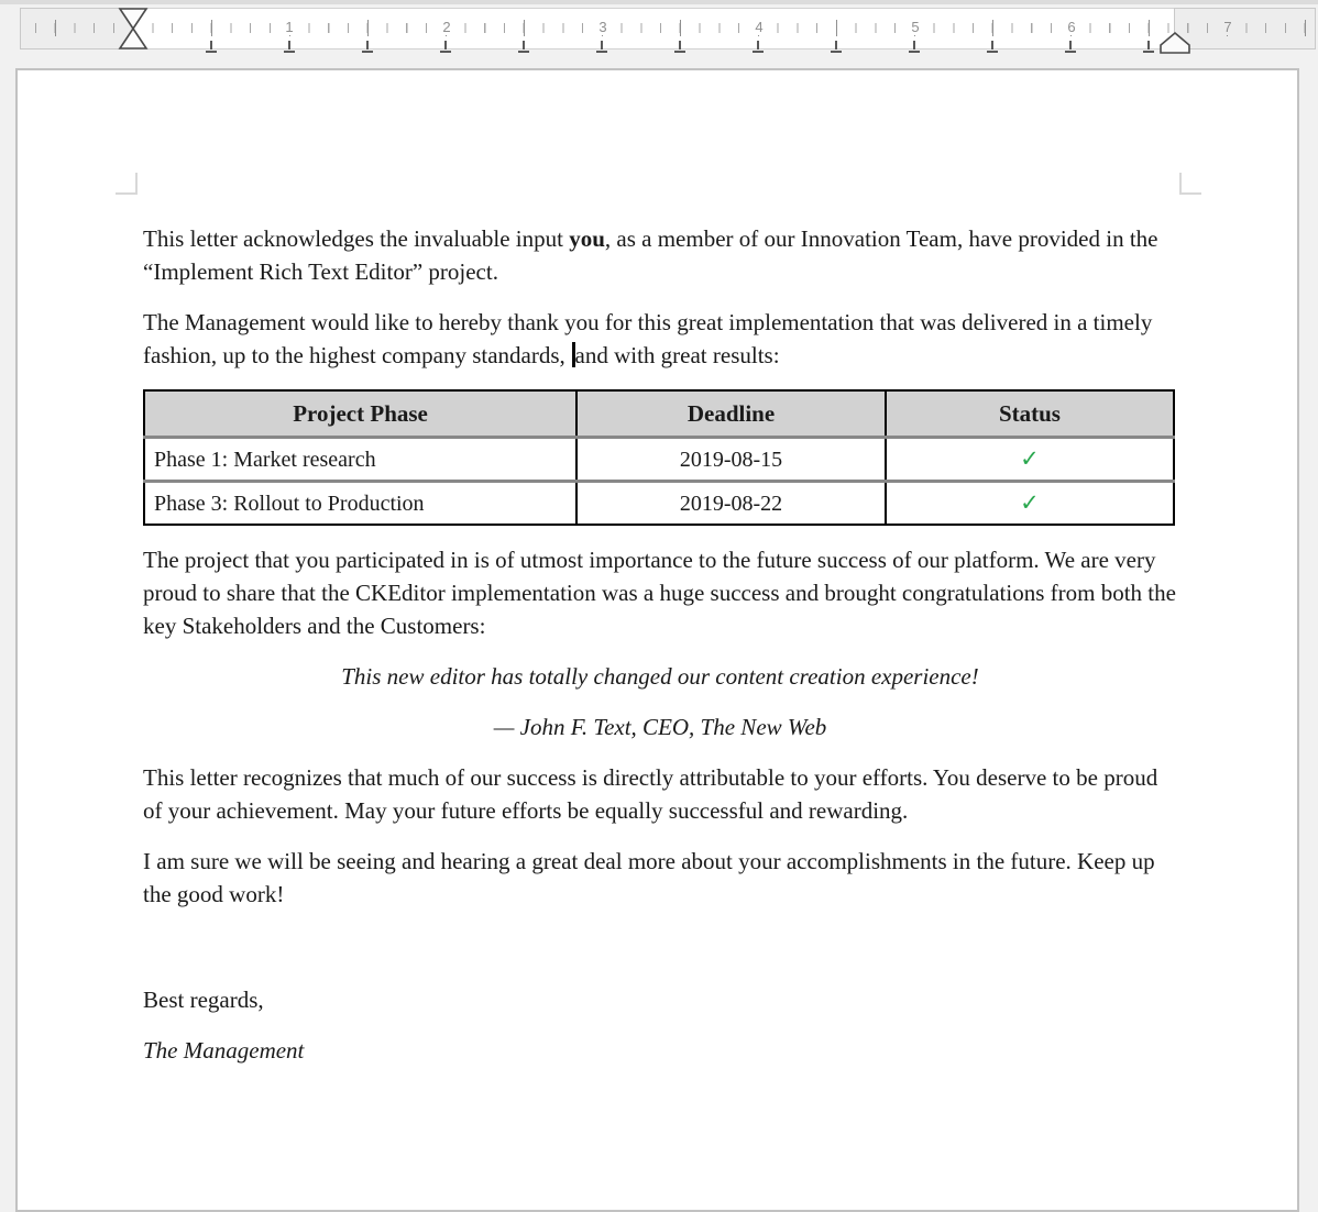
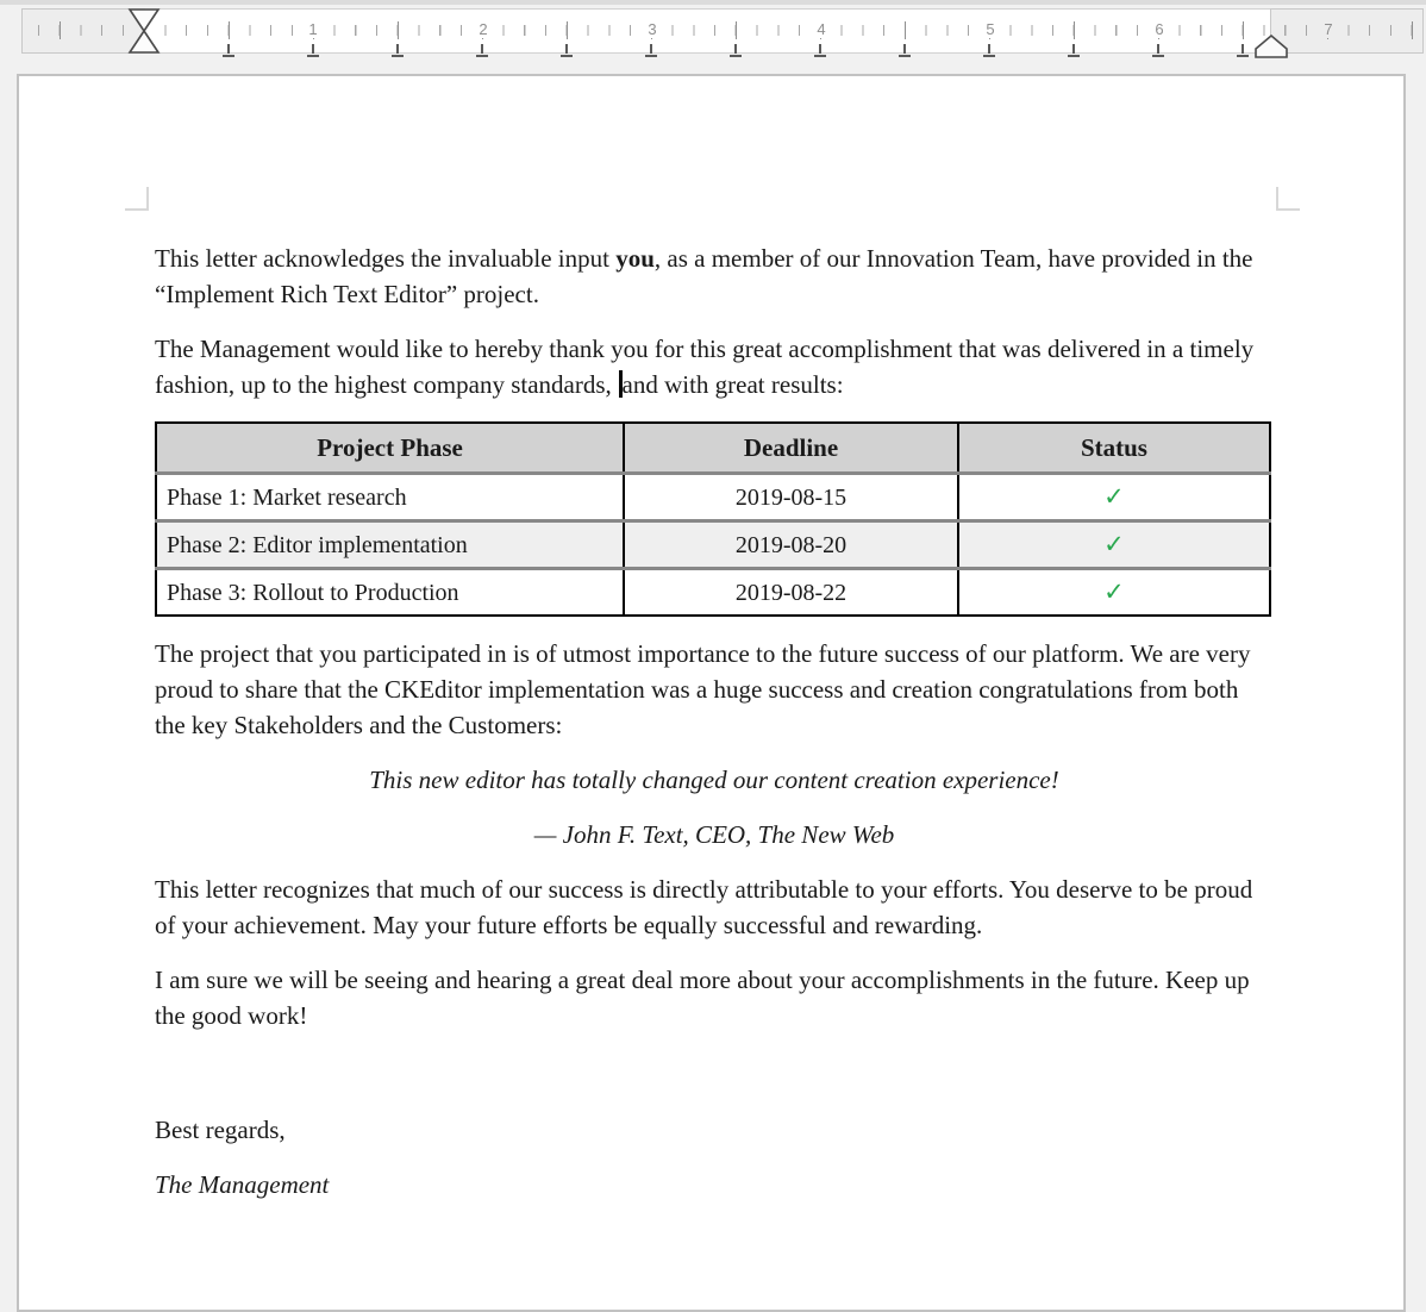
  1
  2
  3
  4
  5
  6
  7
  This letter acknowledges the invaluable input you, as a member of our Innovation Team, have provided in the “Implement Rich Text Editor” project.
- The Management would like to hereby thank you for this great implementation that was delivered in a timely fashion, up to the highest company standards, and with great results:
+ The Management would like to hereby thank you for this great accomplishment that was delivered in a timely fashion, up to the highest company standards, and with great results:
  Project Phase	Deadline	Status
  Phase 1: Market research	2019-08-15	✓
+ Phase 2: Editor implementation	2019-08-20	✓
  Phase 3: Rollout to Production	2019-08-22	✓
- The project that you participated in is of utmost importance to the future success of our platform. We are very proud to share that the CKEditor implementation was a huge success and brought congratulations from both the key Stakeholders and the Customers:
+ The project that you participated in is of utmost importance to the future success of our platform. We are very proud to share that the CKEditor implementation was a huge success and creation congratulations from both the key Stakeholders and the Customers:
  This new editor has totally changed our content creation experience!
  — John F. Text, CEO, The New Web
  This letter recognizes that much of our success is directly attributable to your efforts. You deserve to be proud of your achievement. May your future efforts be equally successful and rewarding.
  I am sure we will be seeing and hearing a great deal more about your accomplishments in the future. Keep up the good work!
  Best regards,
  The Management
